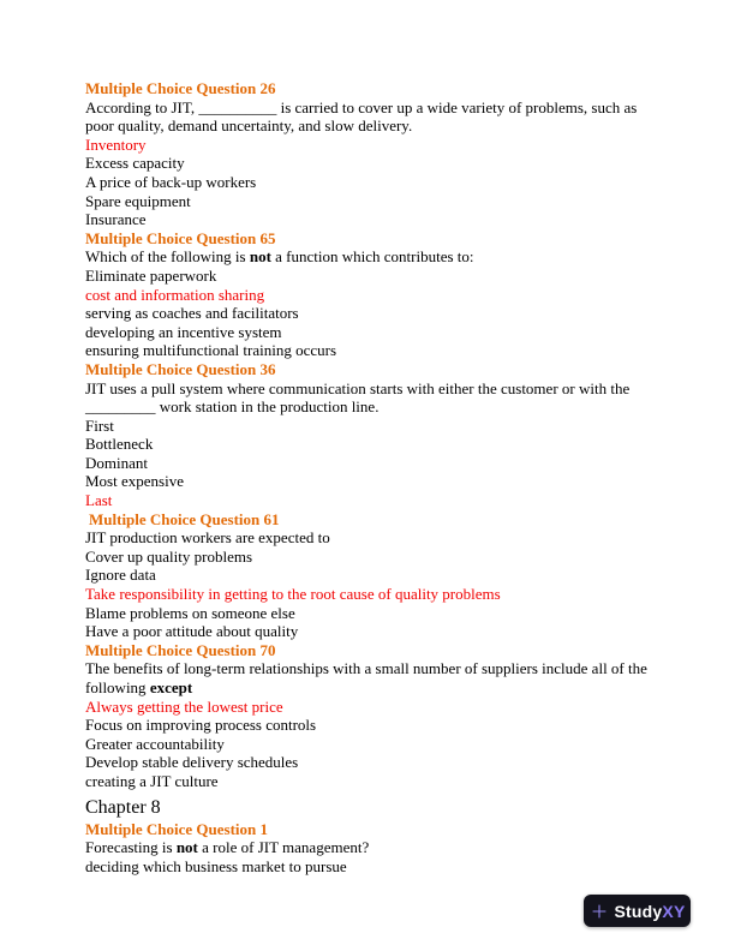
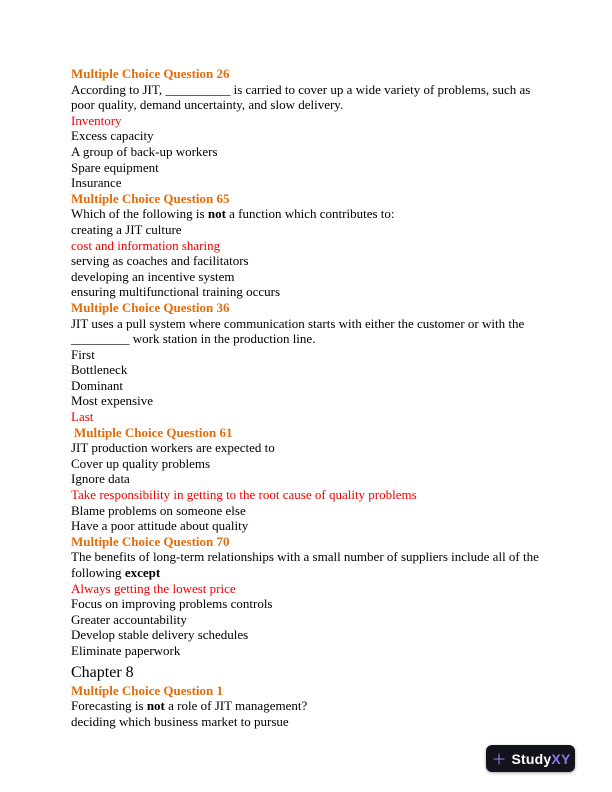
  Multiple Choice Question 26
  According to JIT, __________ is carried to cover up a wide variety of problems, such as poor quality, demand uncertainty, and slow delivery.
  Inventory
  Excess capacity
- A price of back-up workers
+ A group of back-up workers
  Spare equipment
  Insurance
  Multiple Choice Question 65
  Which of the following is not a function which contributes to:
- Eliminate paperwork
+ creating a JIT culture
  cost and information sharing
  serving as coaches and facilitators
  developing an incentive system
  ensuring multifunctional training occurs
  Multiple Choice Question 36
  JIT uses a pull system where communication starts with either the customer or with the _________ work station in the production line.
  First
  Bottleneck
  Dominant
  Most expensive
  Last
  Multiple Choice Question 61
  JIT production workers are expected to
  Cover up quality problems
  Ignore data
  Take responsibility in getting to the root cause of quality problems
  Blame problems on someone else
  Have a poor attitude about quality
  Multiple Choice Question 70
  The benefits of long-term relationships with a small number of suppliers include all of the following except
  Always getting the lowest price
- Focus on improving process controls
+ Focus on improving problems controls
  Greater accountability
  Develop stable delivery schedules
- creating a JIT culture
+ Eliminate paperwork
  Chapter 8
  Multiple Choice Question 1
  Forecasting is not a role of JIT management?
  deciding which business market to pursue
  StudyXY
